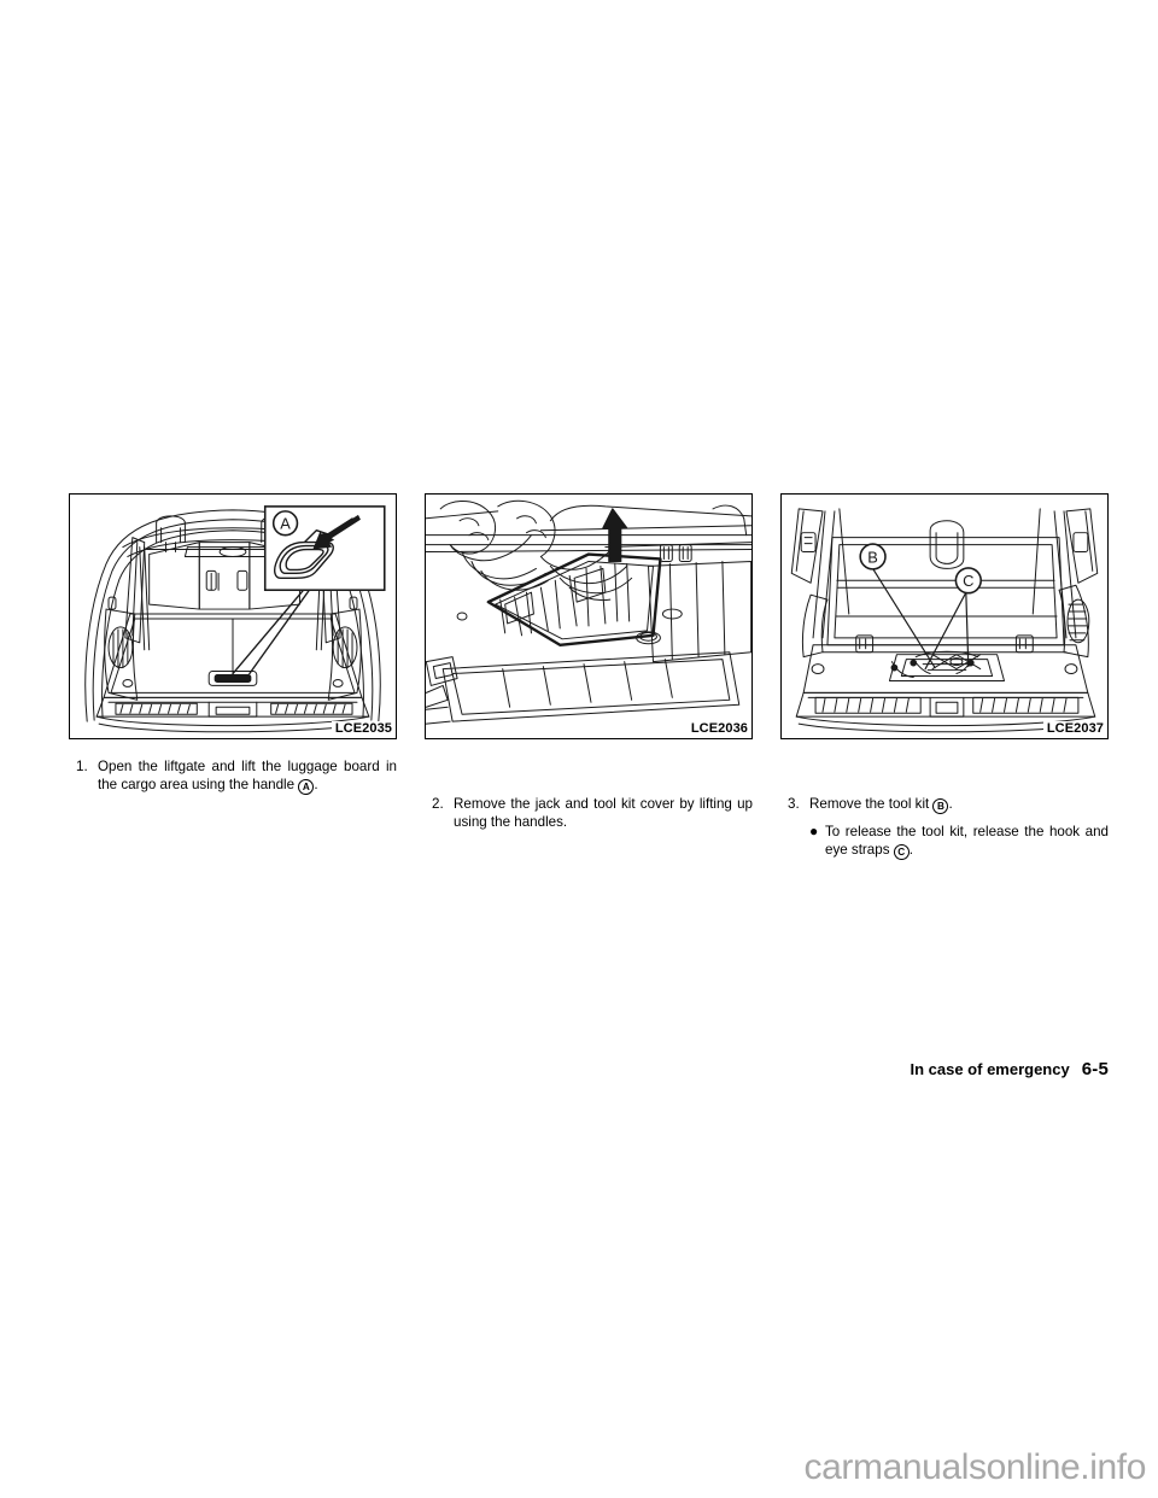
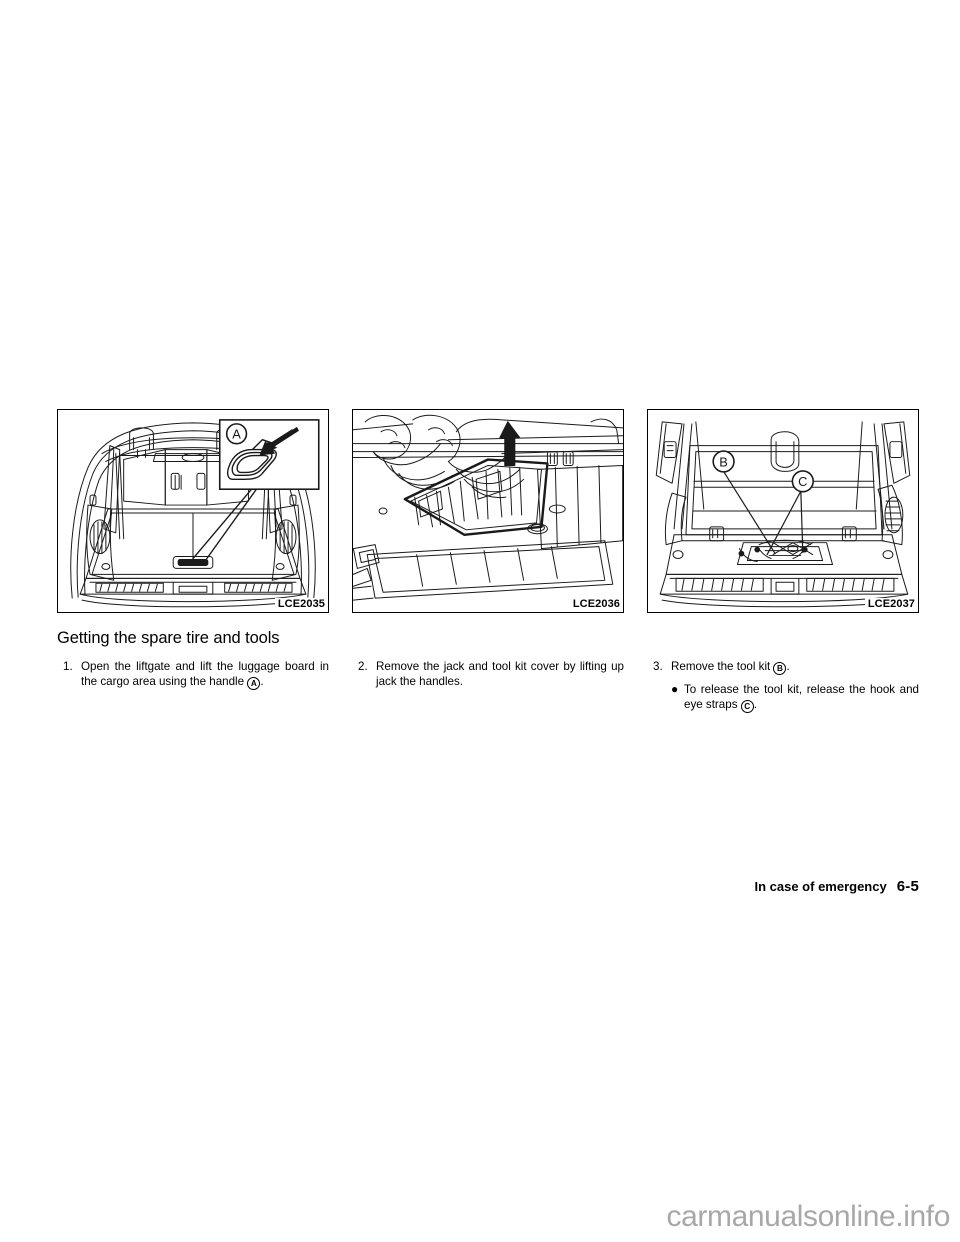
  A
  LCE2035
  LCE2036
  B
  C
  LCE2037
+ Getting the spare tire and tools
  1.
  Open the liftgate and lift the luggage board in the cargo area using the handle A .
  2.
- Remove the jack and tool kit cover by lifting up using the handles.
+ Remove the jack and tool kit cover by lifting up jack the handles.
  3.
  Remove the tool kit B .
  ●
  To release the tool kit, release the hook and eye straps C .
  In case of emergency
  6-5
  carmanualsonline.info
